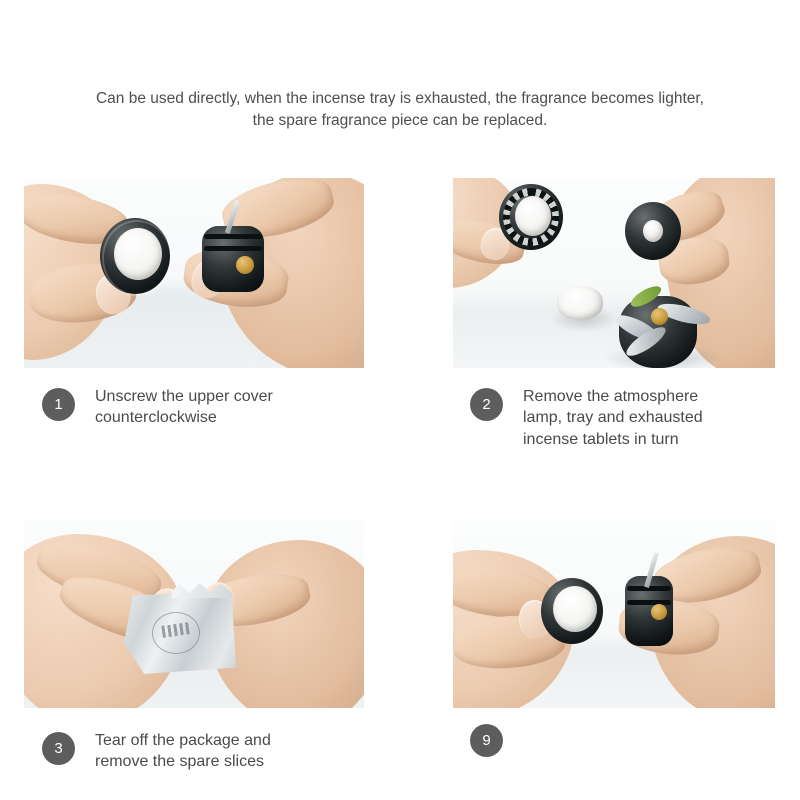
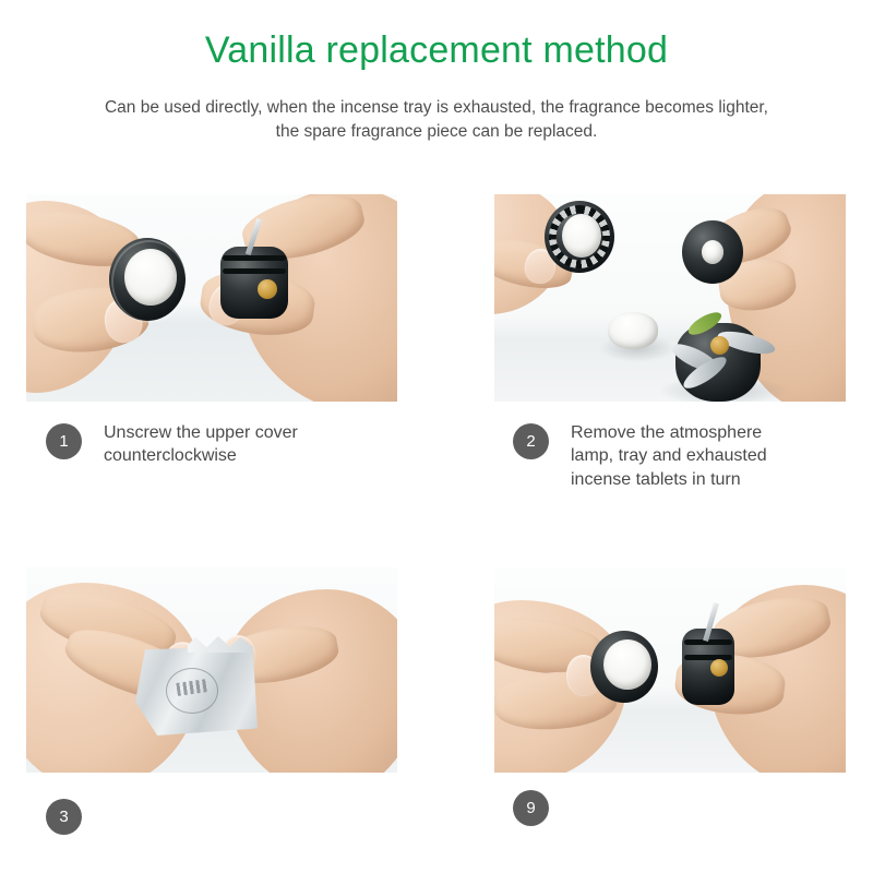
+ Vanilla replacement method
  Can be used directly, when the incense tray is exhausted, the fragrance becomes lighter, the spare fragrance piece can be replaced.
  1
  Unscrew the upper cover
  counterclockwise
  2
  Remove the atmosphere
  lamp, tray and exhausted
  incense tablets in turn
  3
- Tear off the package and
- remove the spare slices
  9
